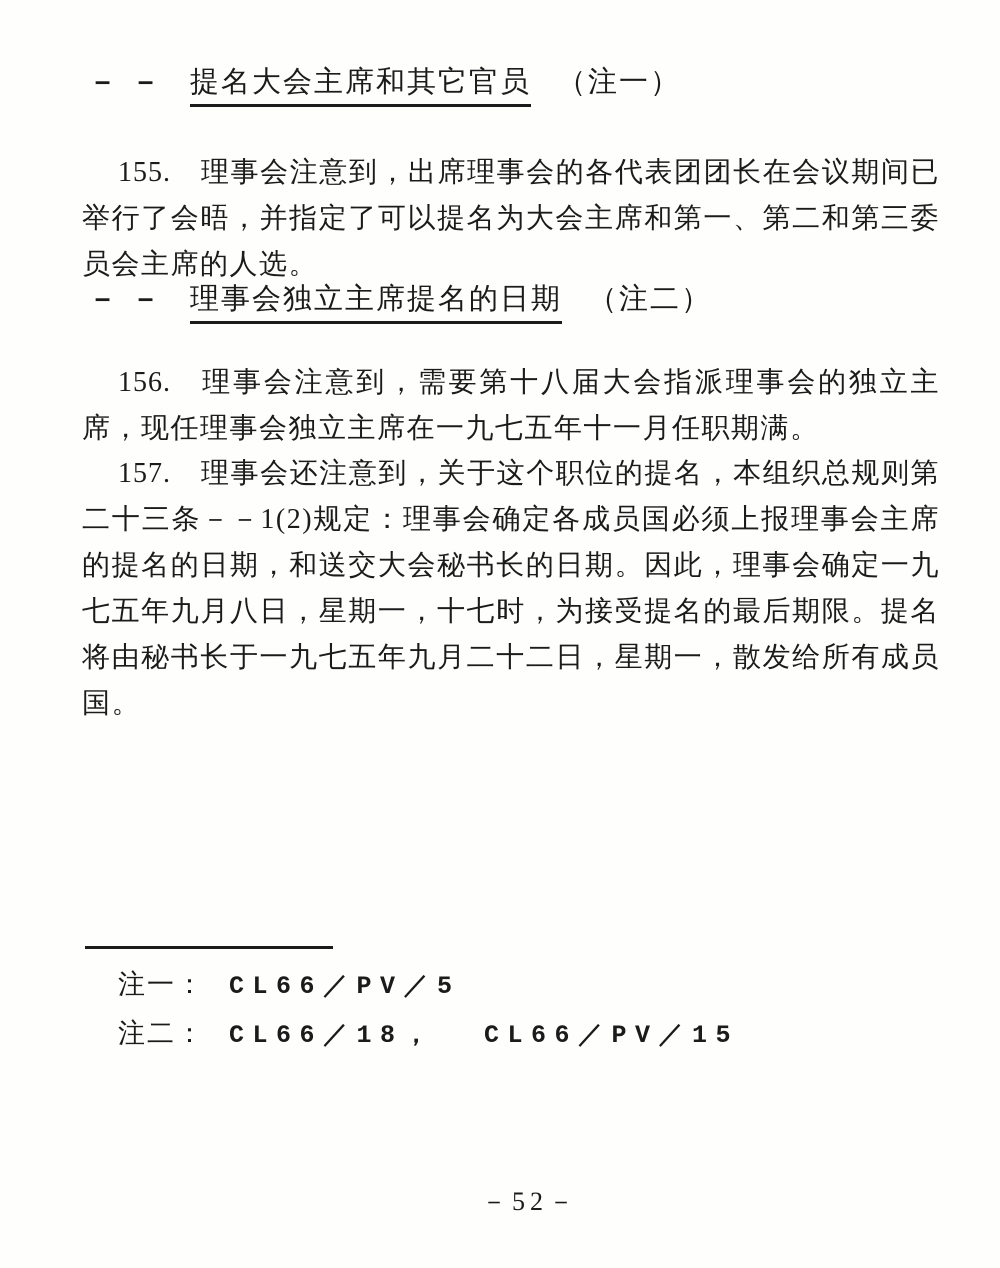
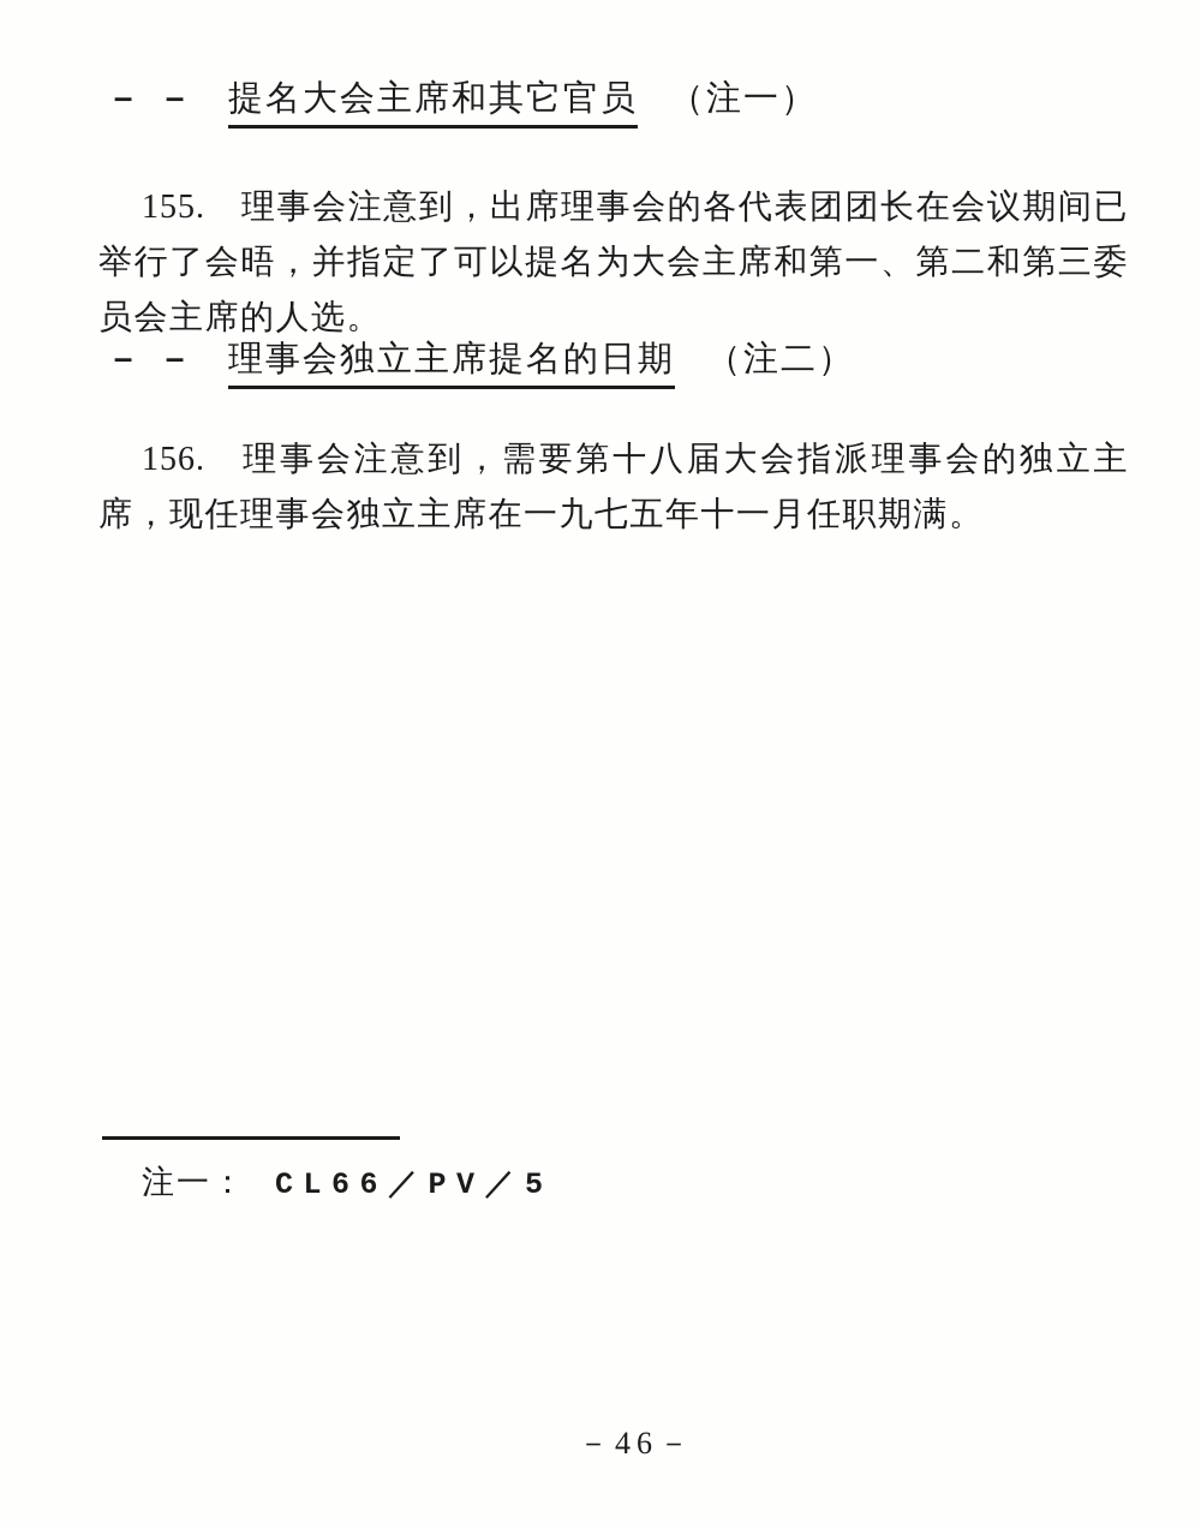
  －－ 提名大会主席和其它官员 （注一）
  155. 理事会注意到，出席理事会的各代表团团长在会议期间已举行了会晤，并指定了可以提名为大会主席和第一、第二和第三委员会主席的人选。
  －－ 理事会独立主席提名的日期 （注二）
  156. 理事会注意到，需要第十八届大会指派理事会的独立主席，现任理事会独立主席在一九七五年十一月任职期满。
- 157. 理事会还注意到，关于这个职位的提名，本组织总规则第二十三条－－1(2)规定：理事会确定各成员国必须上报理事会主席的提名的日期，和送交大会秘书长的日期。因此，理事会确定一九七五年九月八日，星期一，十七时，为接受提名的最后期限。提名将由秘书长于一九七五年九月二十二日，星期一，散发给所有成员国。
  注一：
  CL66／PV／5
- 注二：
- CL66／18， CL66／PV／15
- －52－
+ －46－
